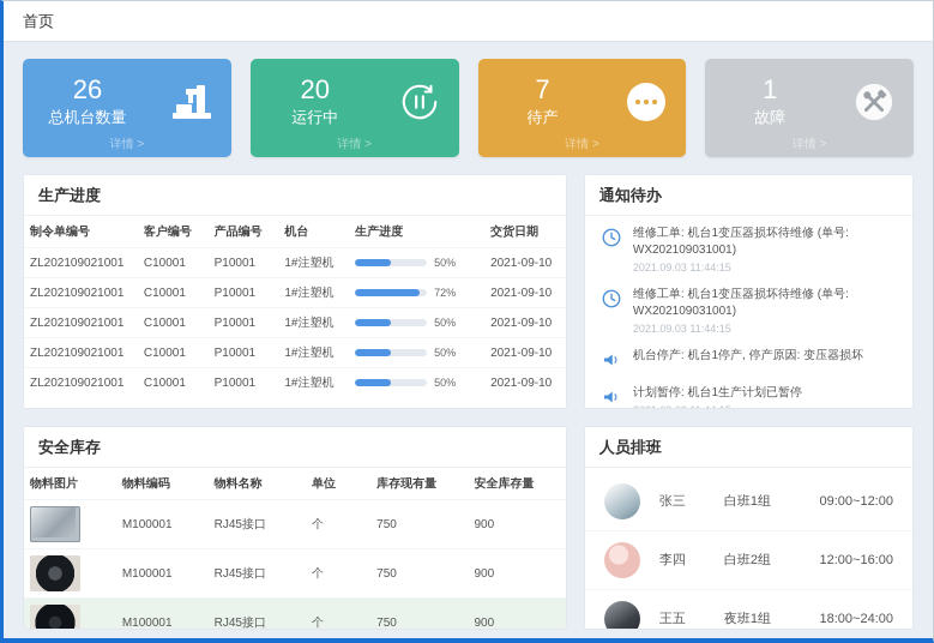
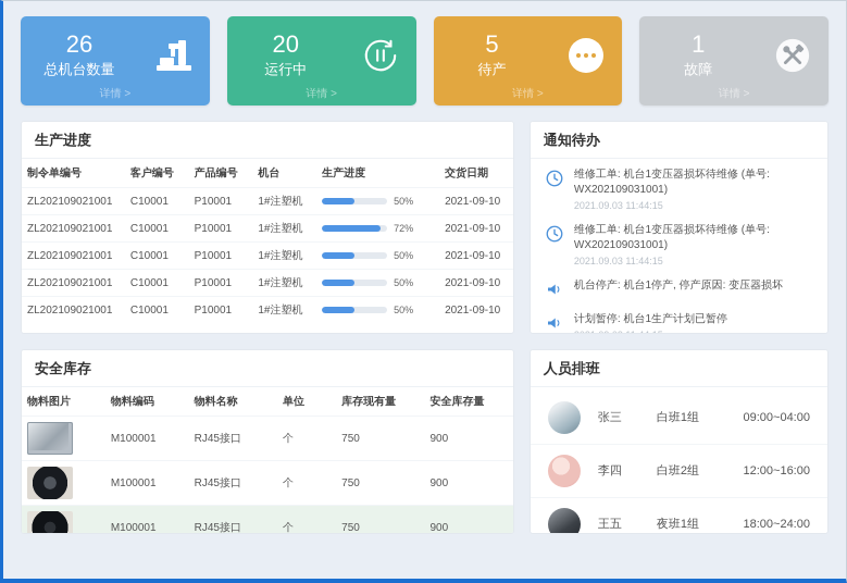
- 首页
  26
  总机台数量
  详情 >
  20
  运行中
  详情 >
- 7
+ 5
  待产
  详情 >
  1
  故障
  详情 >
  生产进度
  制令单编号	客户编号	产品编号	机台	生产进度	交货日期
  ZL202109021001	C10001	P10001	1#注塑机	50%	2021-09-10
  ZL202109021001	C10001	P10001	1#注塑机	72%	2021-09-10
  ZL202109021001	C10001	P10001	1#注塑机	50%	2021-09-10
  ZL202109021001	C10001	P10001	1#注塑机	50%	2021-09-10
  ZL202109021001	C10001	P10001	1#注塑机	50%	2021-09-10
  通知待办
  维修工单: 机台1变压器损坏待维修 (单号: WX202109031001)
  2021.09.03 11:44:15
  维修工单: 机台1变压器损坏待维修 (单号: WX202109031001)
  2021.09.03 11:44:15
  机台停产: 机台1停产, 停产原因: 变压器损坏
  计划暂停: 机台1生产计划已暂停
  安全库存
  物料图片	物料编码	物料名称	单位	库存现有量	安全库存量
  	M100001	RJ45接口	个	750	900
  	M100001	RJ45接口	个	750	900
  	M100001	RJ45接口	个	750	900
  人员排班
  张三
  白班1组
- 09:00~12:00
+ 09:00~04:00
  李四
  白班2组
  12:00~16:00
  王五
  夜班1组
  18:00~24:00
